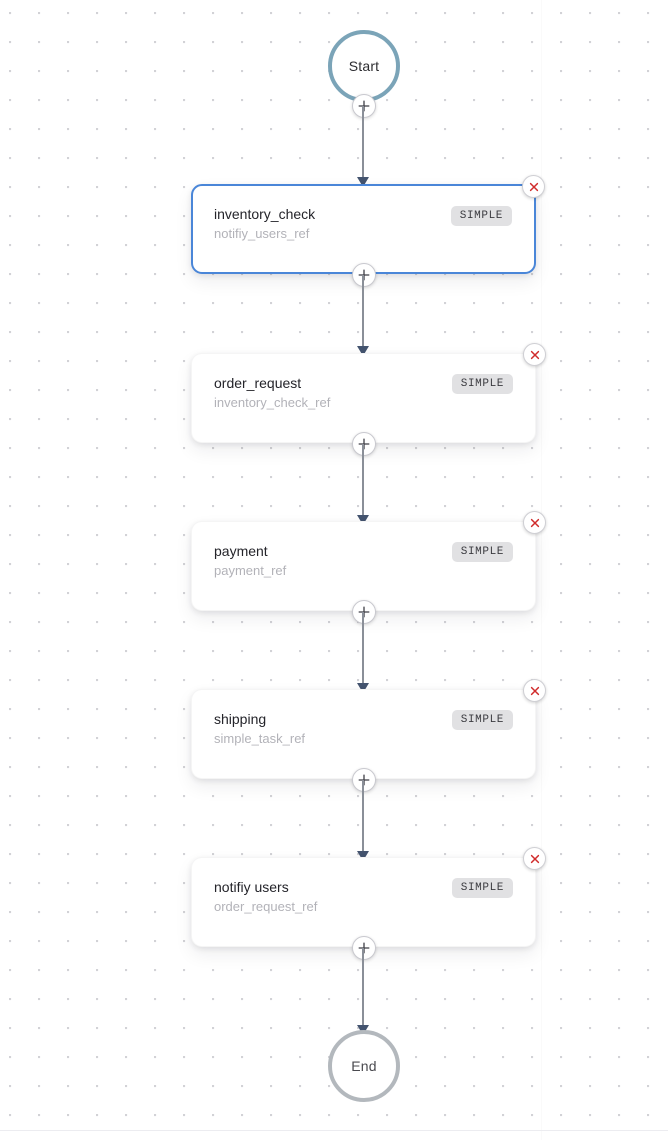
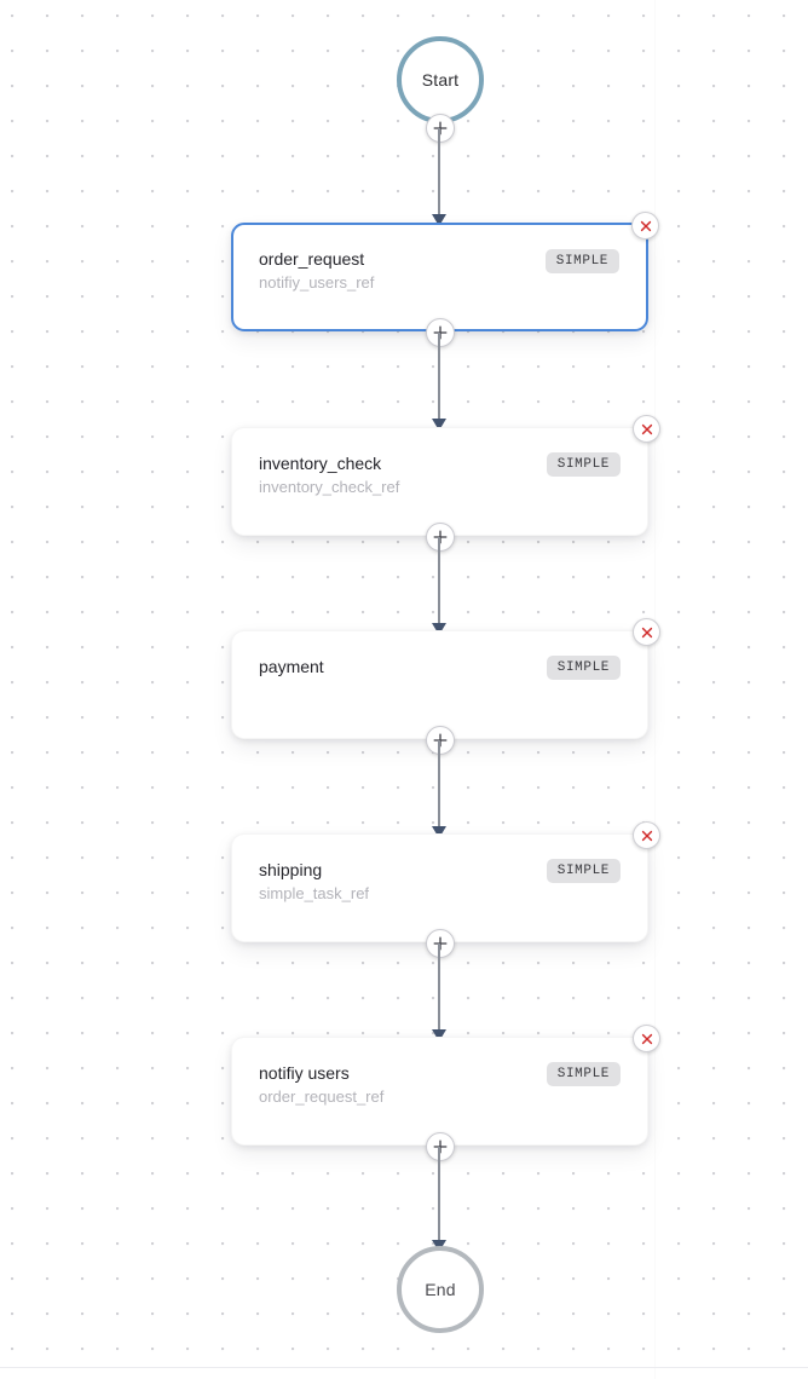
  Start
- inventory_check
+ order_request
  notifiy_users_ref
  SIMPLE
- order_request
+ inventory_check
  inventory_check_ref
  SIMPLE
  payment
- payment_ref
  SIMPLE
  shipping
  simple_task_ref
  SIMPLE
  notifiy users
  order_request_ref
  SIMPLE
  End
